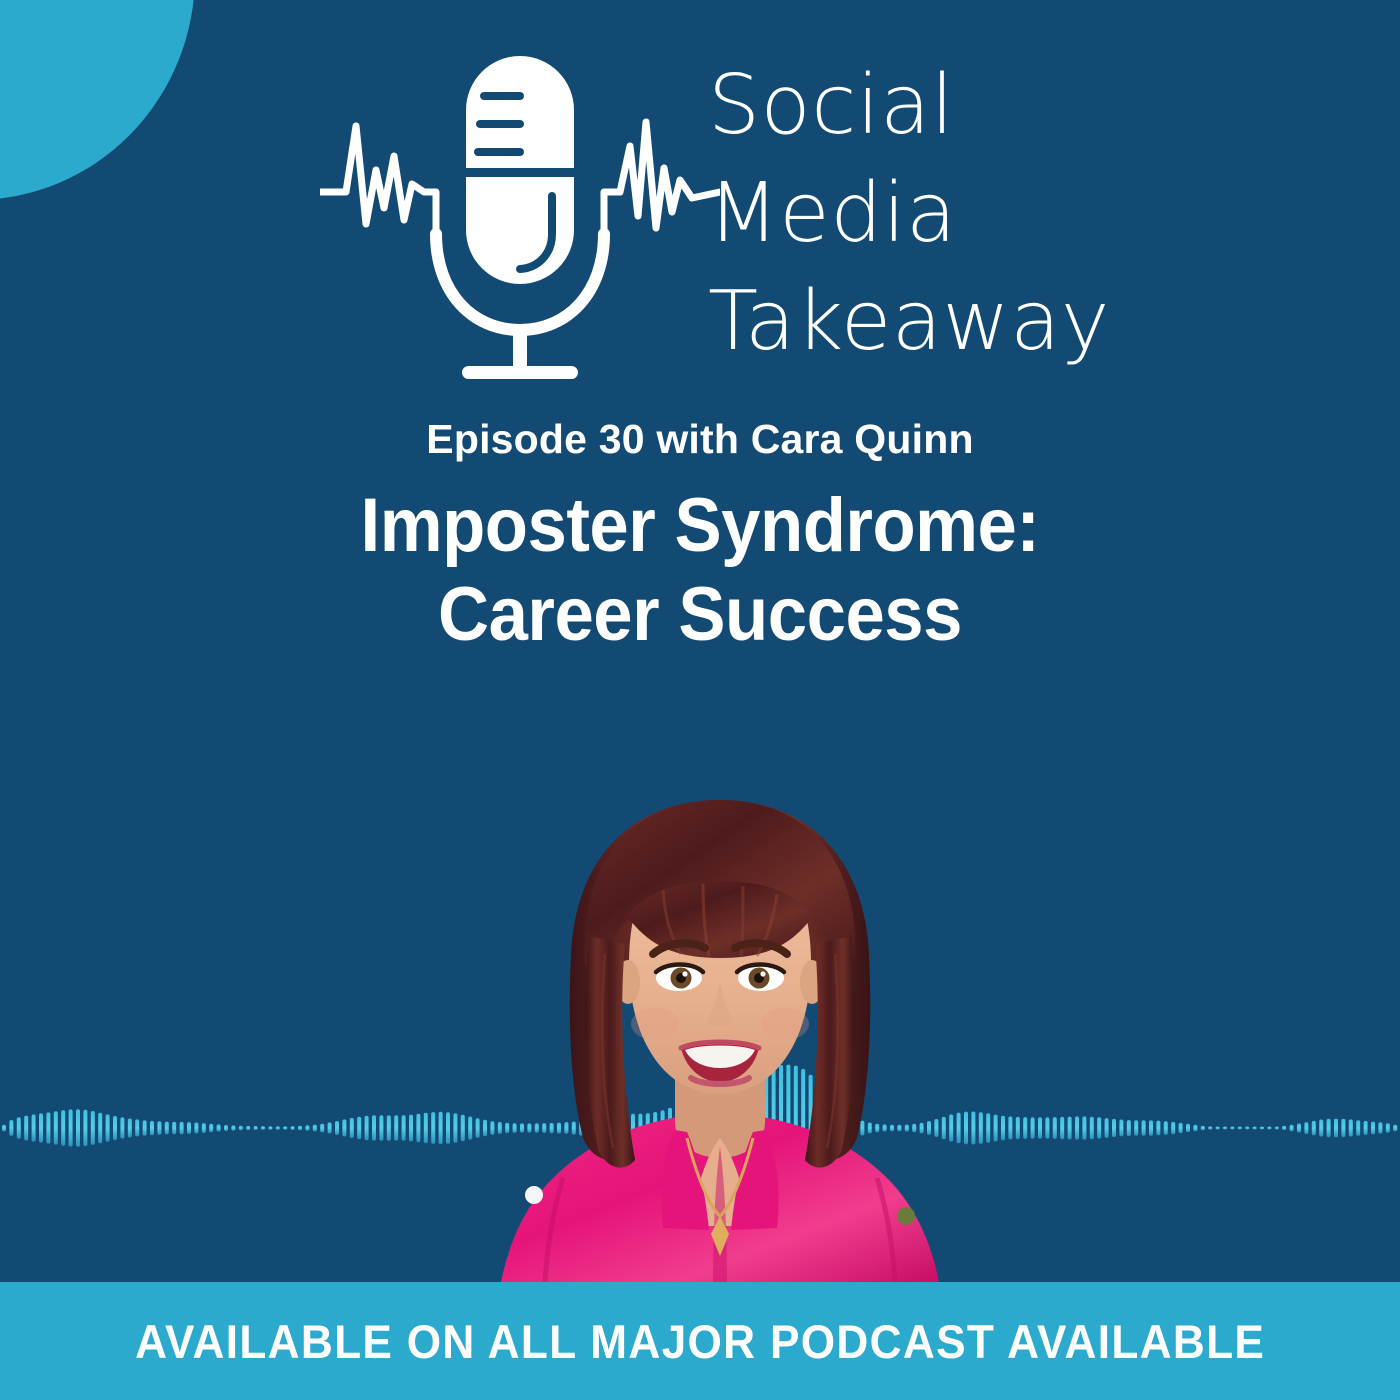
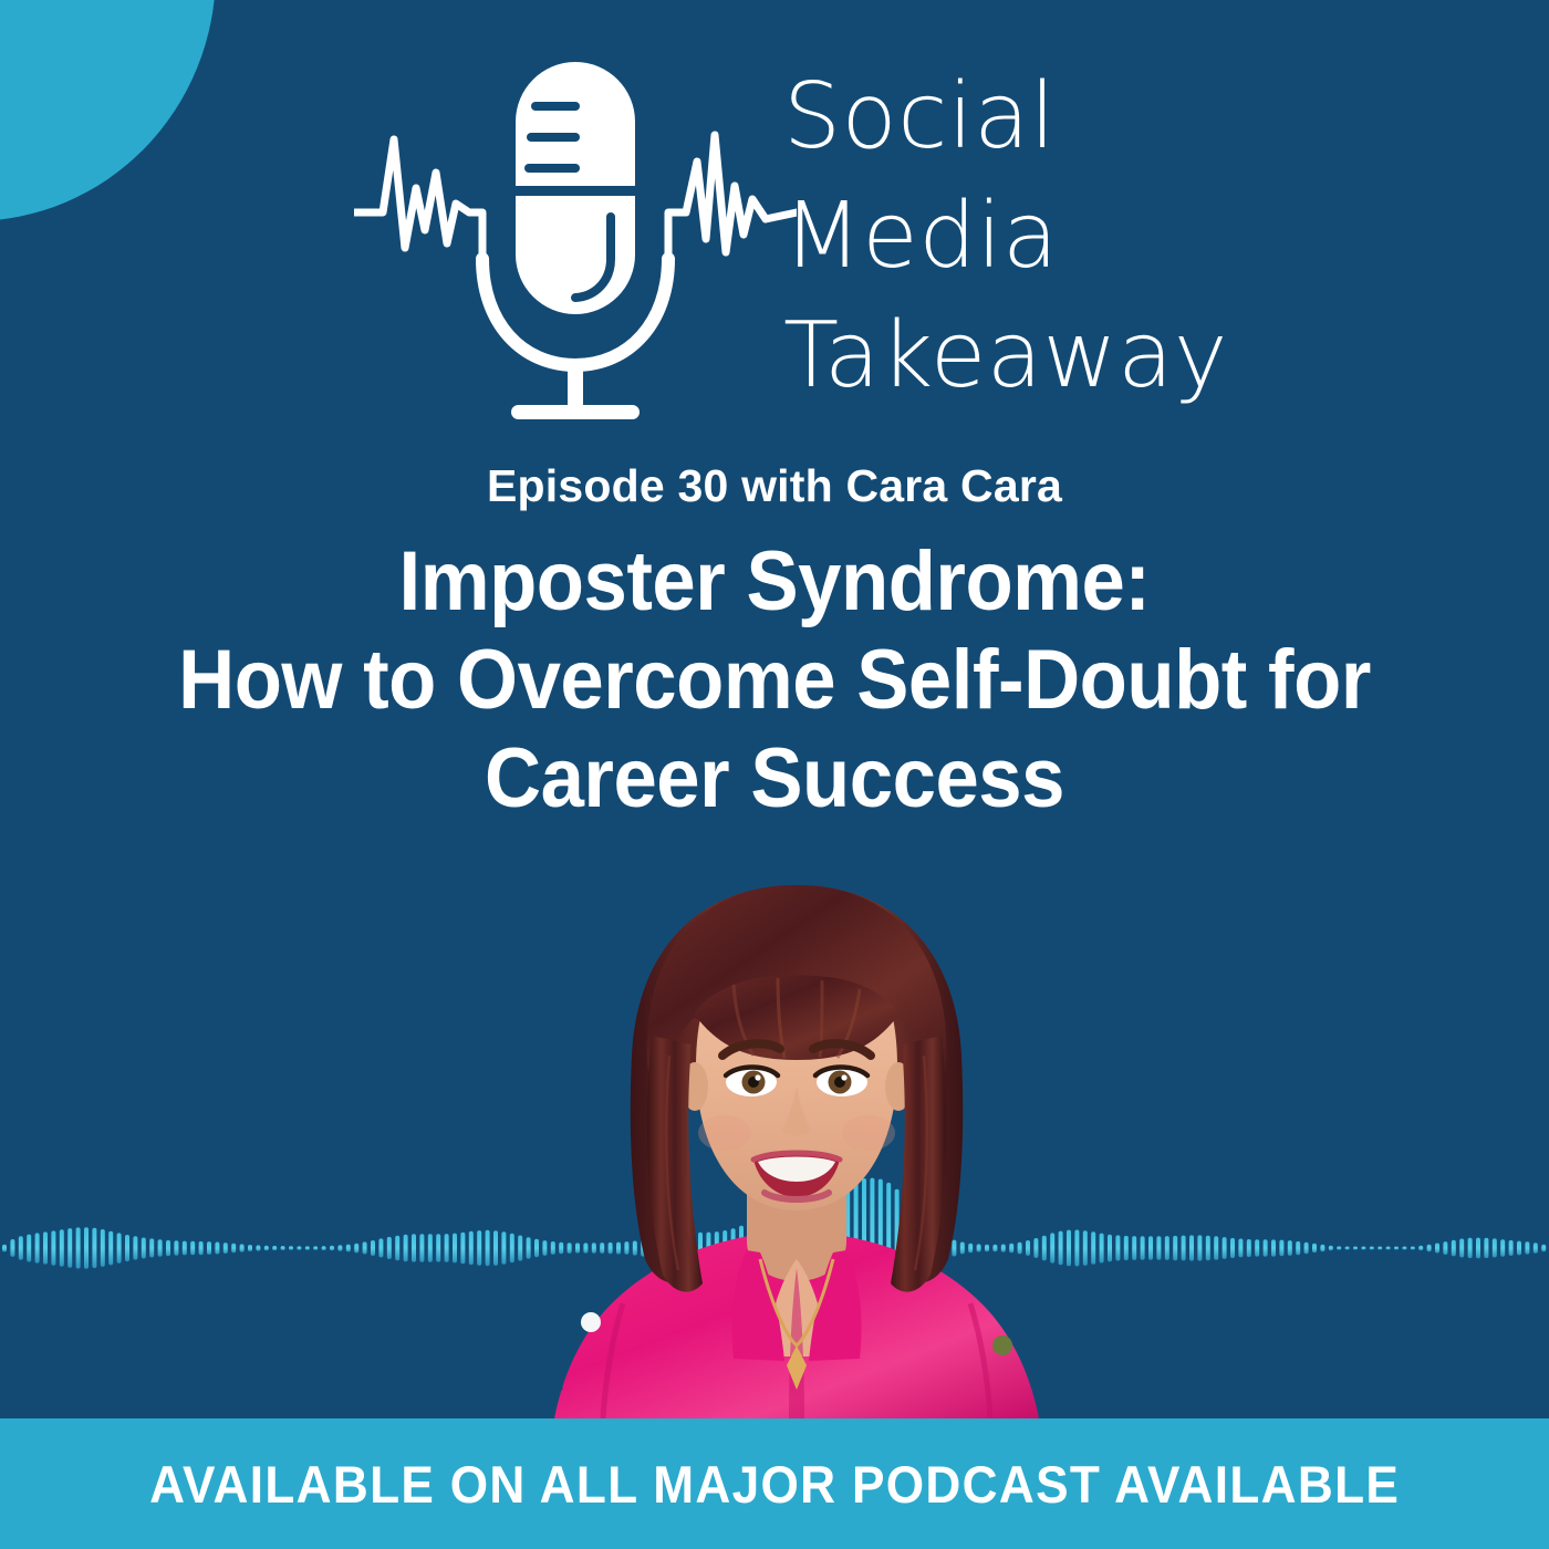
  Social
  Media
  Takeaway
- Episode 30 with Cara Quinn
+ Episode 30 with Cara Cara
  Imposter Syndrome:
+ How to Overcome Self-Doubt for
  Career Success
  AVAILABLE ON ALL MAJOR PODCAST AVAILABLE
